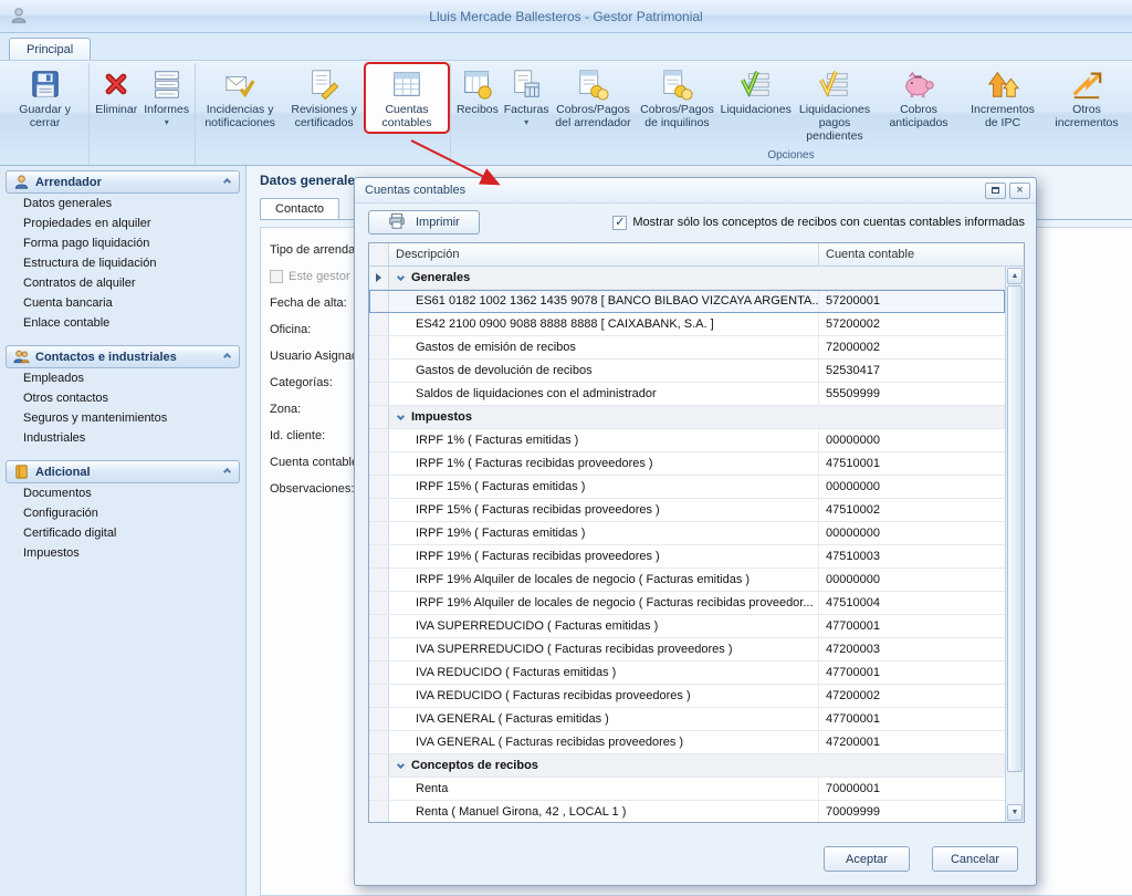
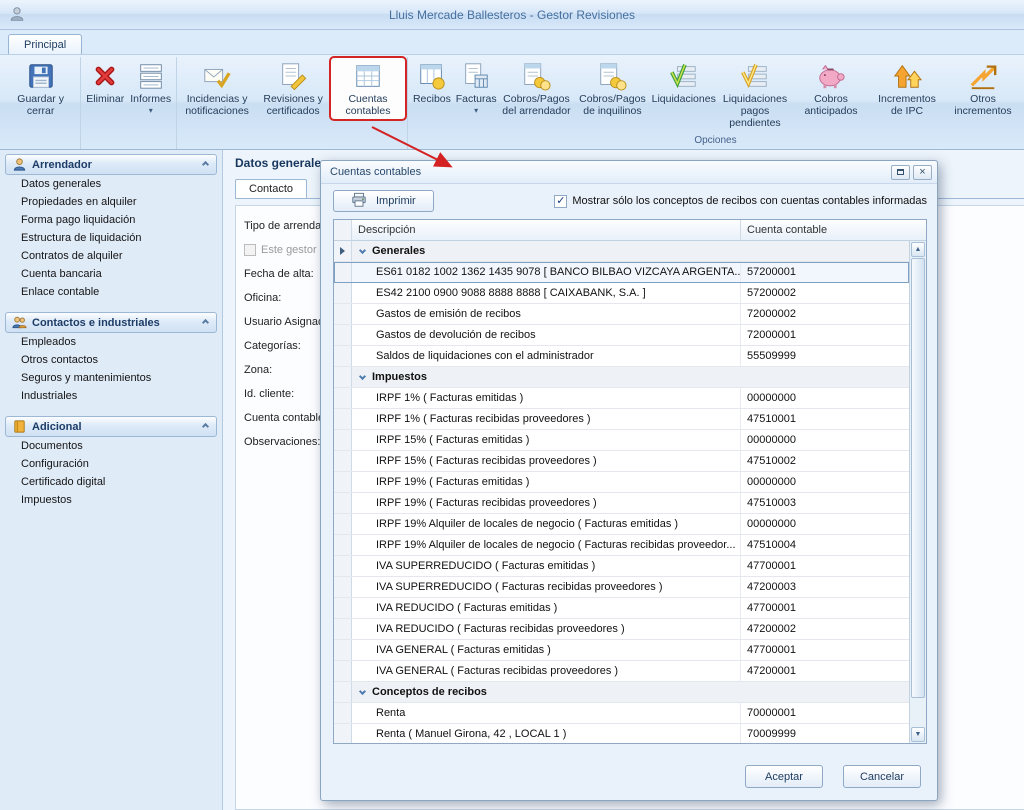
- Lluis Mercade Ballesteros - Gestor Patrimonial
+ Lluis Mercade Ballesteros - Gestor Revisiones
  Principal
  Guardar y cerrar
  Eliminar
  Informes
  ▾
  Incidencias y notificaciones
  Revisiones y certificados
  Cuentas contables
  Recibos
  Facturas
  ▾
  Cobros/Pagos del arrendador
  Cobros/Pagos de inquilinos
  Liquidaciones
  Liquidaciones pagos pendientes
  Cobros anticipados
  Incrementos de IPC
  Otros incrementos
  Opciones
  Arrendador
  Datos generales
  Propiedades en alquiler
  Forma pago liquidación
  Estructura de liquidación
  Contratos de alquiler
  Cuenta bancaria
  Enlace contable
  Contactos e industriales
  Empleados
  Otros contactos
  Seguros y mantenimientos
  Industriales
  Adicional
  Documentos
  Configuración
  Certificado digital
  Impuestos
  Datos generale
  Contacto
  Tipo de arrenda
  Este gestor
  Fecha de alta:
  Oficina:
  Usuario Asigna
  Categorías:
  Zona:
  Id. cliente:
  Cuenta contabl
  Observaciones:
  Cuentas contables
  ×
  Imprimir
  ✓
  Mostrar sólo los conceptos de recibos con cuentas contables informadas
  Descripción
  Cuenta contable
  Generales
  ES61 0182 1002 1362 1435 9078 [ BANCO BILBAO VIZCAYA ARGENTA..
  57200001
  ES42 2100 0900 9088 8888 8888 [ CAIXABANK, S.A. ]
  57200002
  Gastos de emisión de recibos
  72000002
  Gastos de devolución de recibos
- 52530417
+ 72000001
  Saldos de liquidaciones con el administrador
  55509999
  Impuestos
  IRPF 1% ( Facturas emitidas )
  00000000
  IRPF 1% ( Facturas recibidas proveedores )
  47510001
  IRPF 15% ( Facturas emitidas )
  00000000
  IRPF 15% ( Facturas recibidas proveedores )
  47510002
  IRPF 19% ( Facturas emitidas )
  00000000
  IRPF 19% ( Facturas recibidas proveedores )
  47510003
  IRPF 19% Alquiler de locales de negocio ( Facturas emitidas )
  00000000
  IRPF 19% Alquiler de locales de negocio ( Facturas recibidas proveedor...
  47510004
  IVA SUPERREDUCIDO ( Facturas emitidas )
  47700001
  IVA SUPERREDUCIDO ( Facturas recibidas proveedores )
  47200003
  IVA REDUCIDO ( Facturas emitidas )
  47700001
  IVA REDUCIDO ( Facturas recibidas proveedores )
  47200002
  IVA GENERAL ( Facturas emitidas )
  47700001
  IVA GENERAL ( Facturas recibidas proveedores )
  47200001
  Conceptos de recibos
  Renta
  70000001
  Renta ( Manuel Girona, 42 , LOCAL 1 )
  70009999
  Aceptar
  Cancelar
